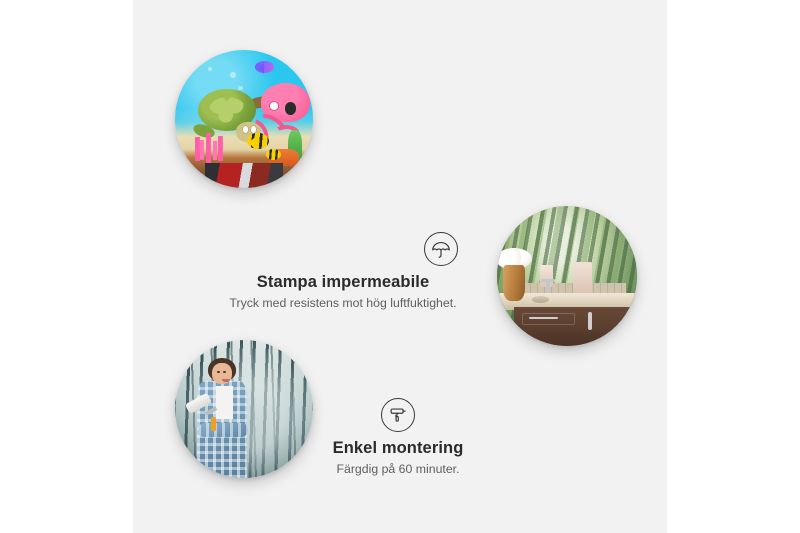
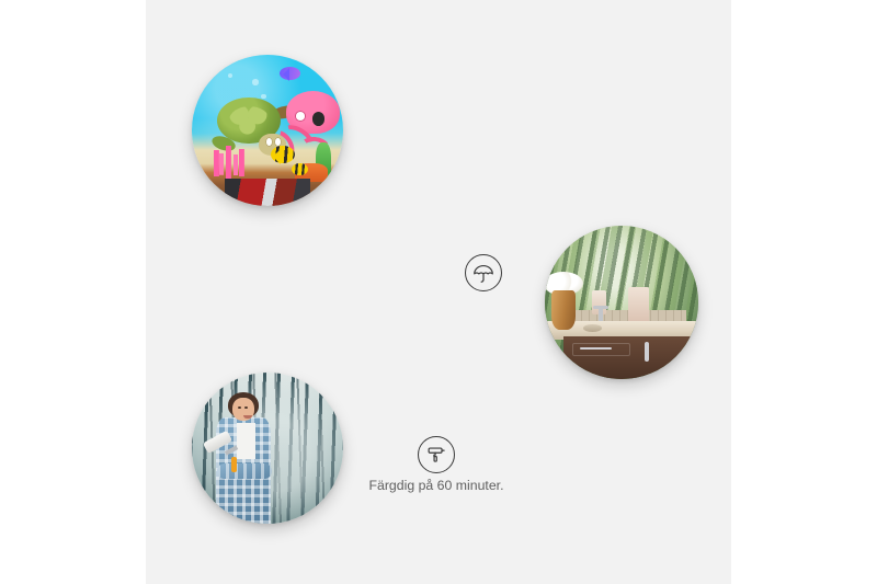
- Stampa impermeabile
- Tryck med resistens mot hög luftfuktighet.
- Enkel montering
  Färgdig på 60 minuter.
